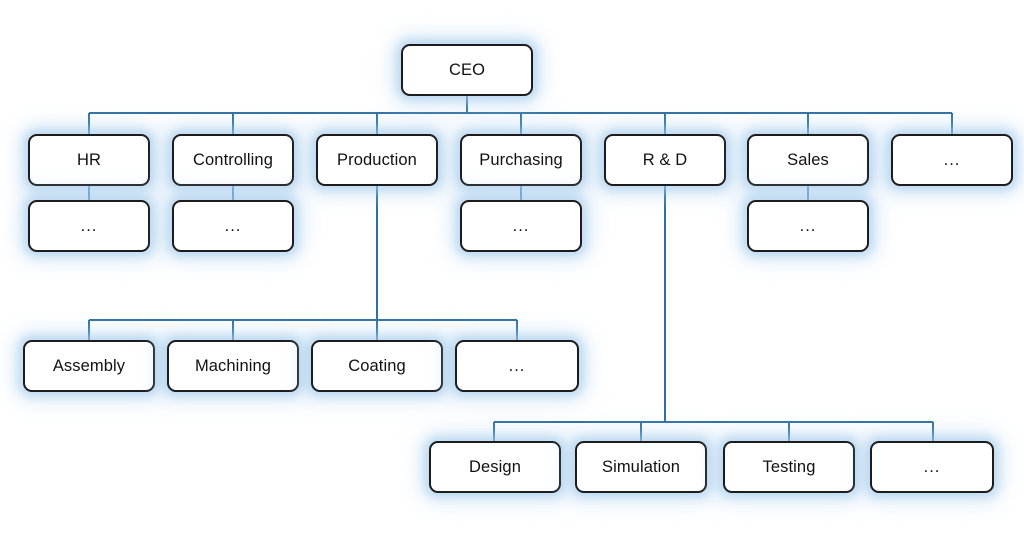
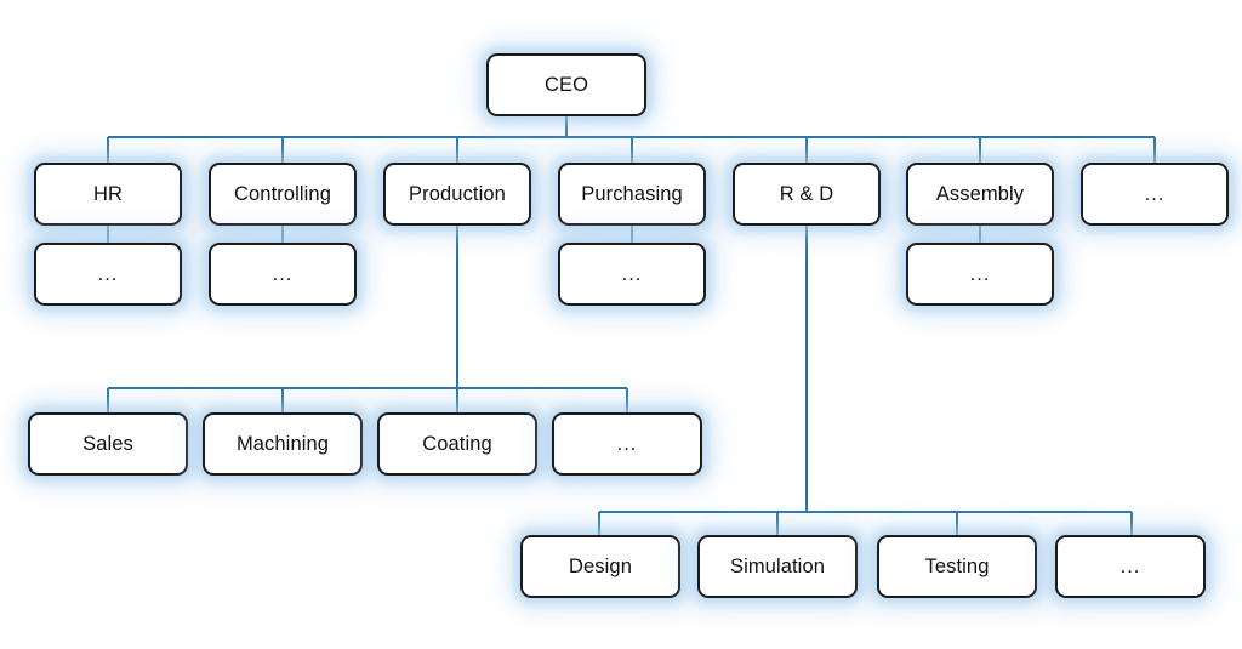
  CEO
  HR
  Controlling
  Production
  Purchasing
  R & D
- Sales
+ Assembly
  ...
  ...
  ...
  ...
  ...
- Assembly
+ Sales
  Machining
  Coating
  ...
  Design
  Simulation
  Testing
  ...
